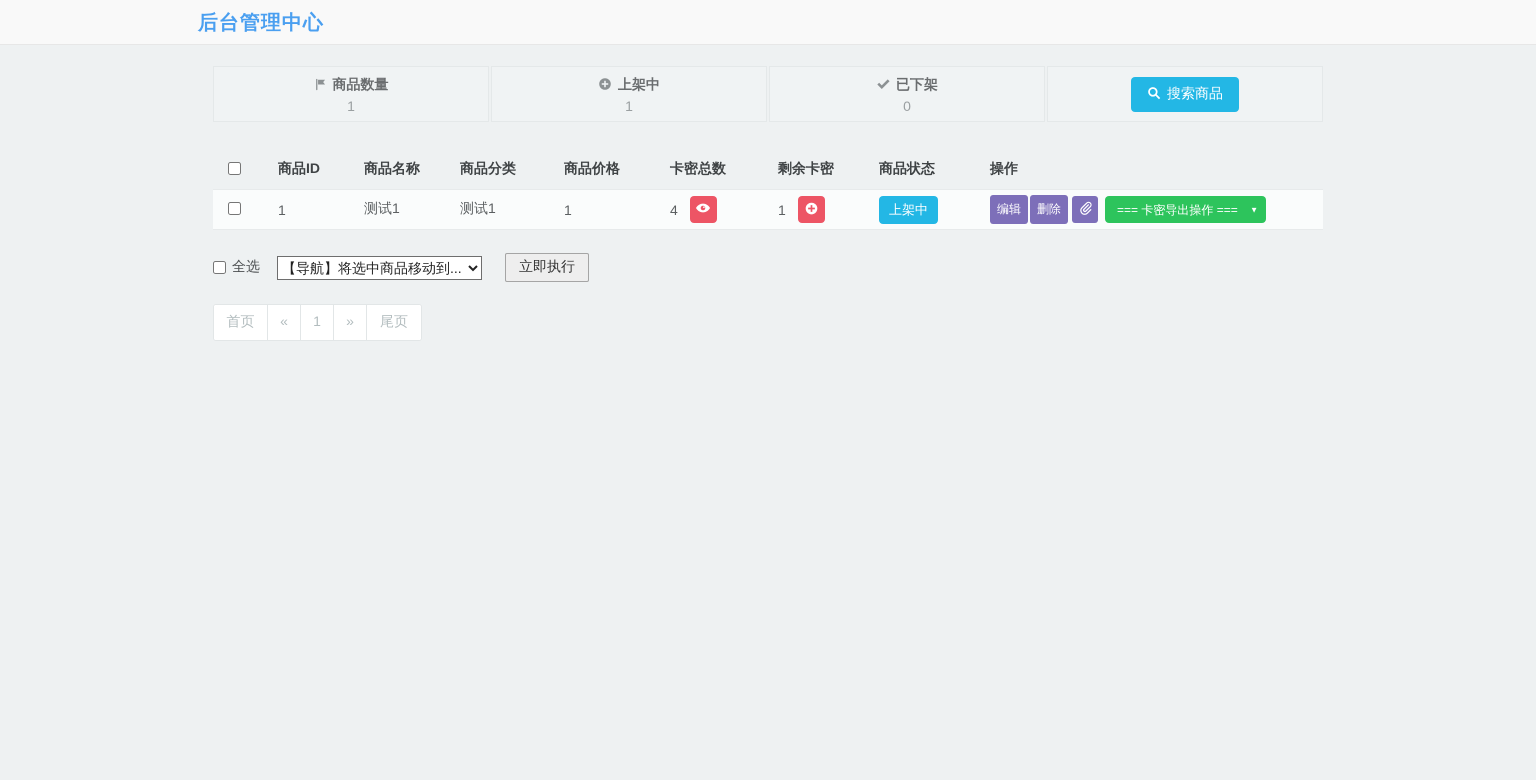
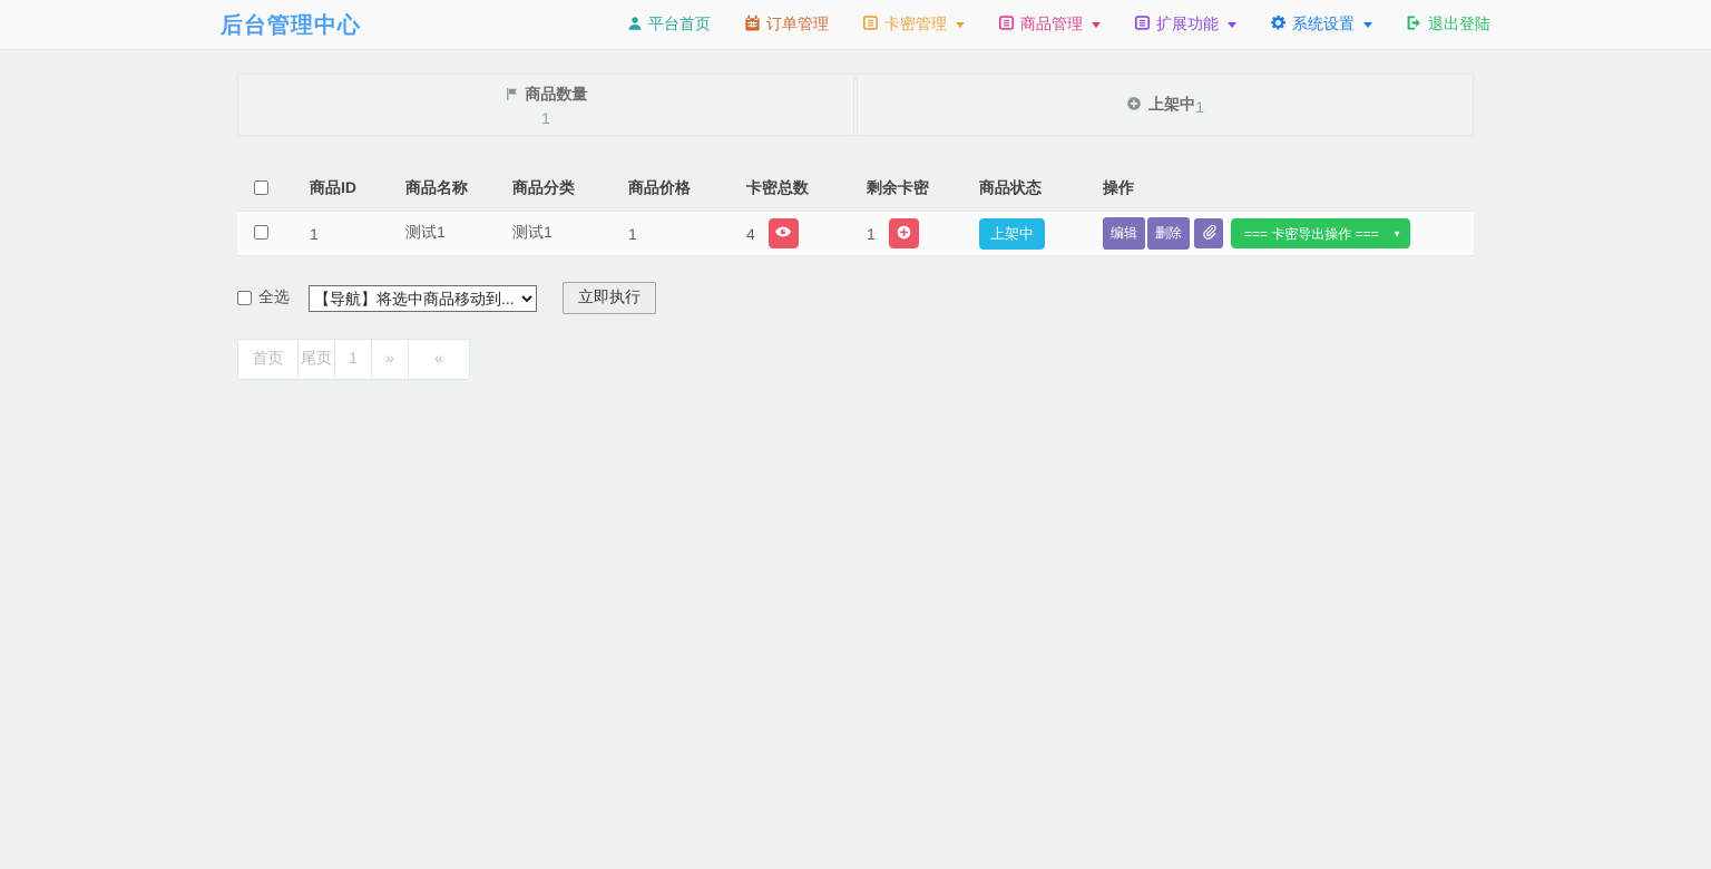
  后台管理中心
+ 平台首页
+ 订单管理
+ 卡密管理
+ 商品管理
+ 扩展功能
+ 系统设置
+ 退出登陆
  商品数量
  1
  上架中
  1
- 已下架
- 0
- 搜索商品
  	商品ID	商品名称	商品分类	商品价格	卡密总数	剩余卡密	商品状态	操作
  	1	测试1	测试1	1	4	1	上架中	编辑 删除 === 卡密导出操作 ===
  全选
  【导航】将选中商品移动到...
  立即执行
  首页
- «
+ 尾页
  1
  »
- 尾页
+ «
